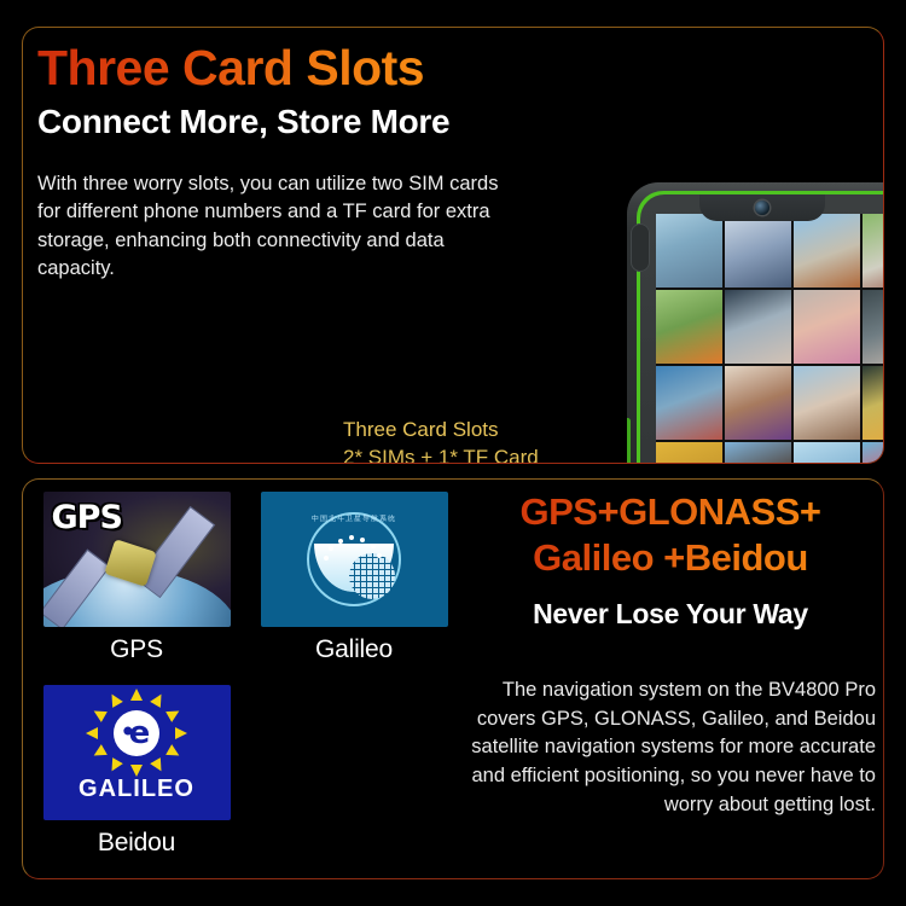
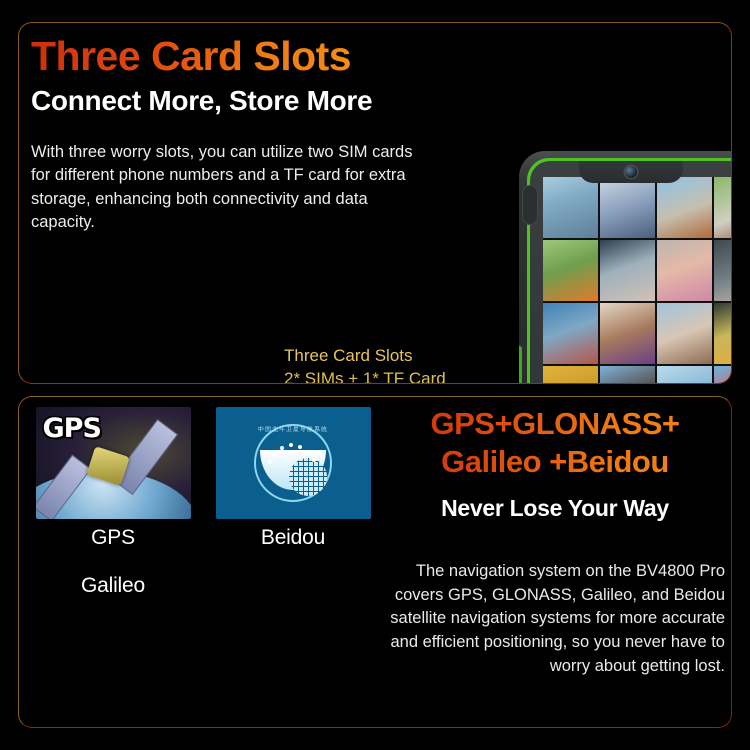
  Three Card Slots
  Connect More, Store More
  With three worry slots, you can utilize two SIM cards for different phone numbers and a TF card for extra storage, enhancing both connectivity and data capacity.
  Three Card Slots
  2* SIMs + 1* TF Card
  GPS
  GPS
- Galileo
+ Beidou
- e
- GALILEO
- Beidou
+ Galileo
  GPS+GLONASS+
  Galileo +Beidou
  Never Lose Your Way
  The navigation system on the BV4800 Pro covers GPS, GLONASS, Galileo, and Beidou satellite navigation systems for more accurate and efficient positioning, so you never have to worry about getting lost.
